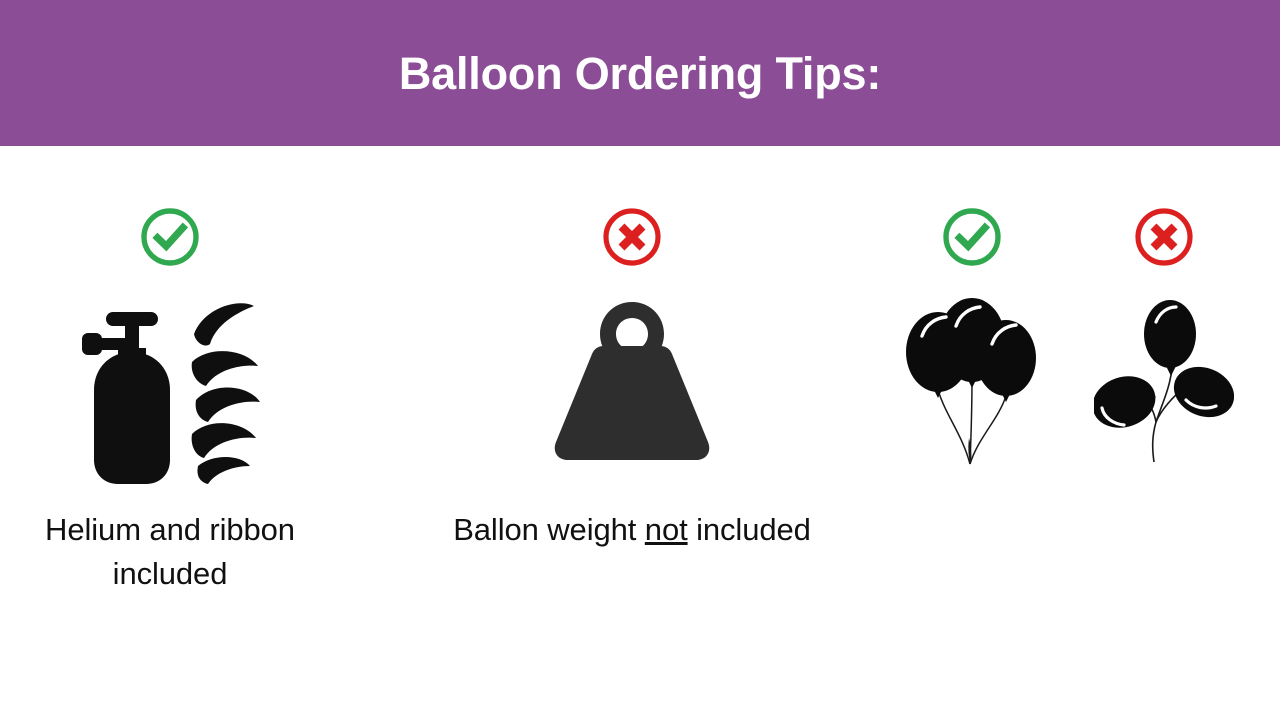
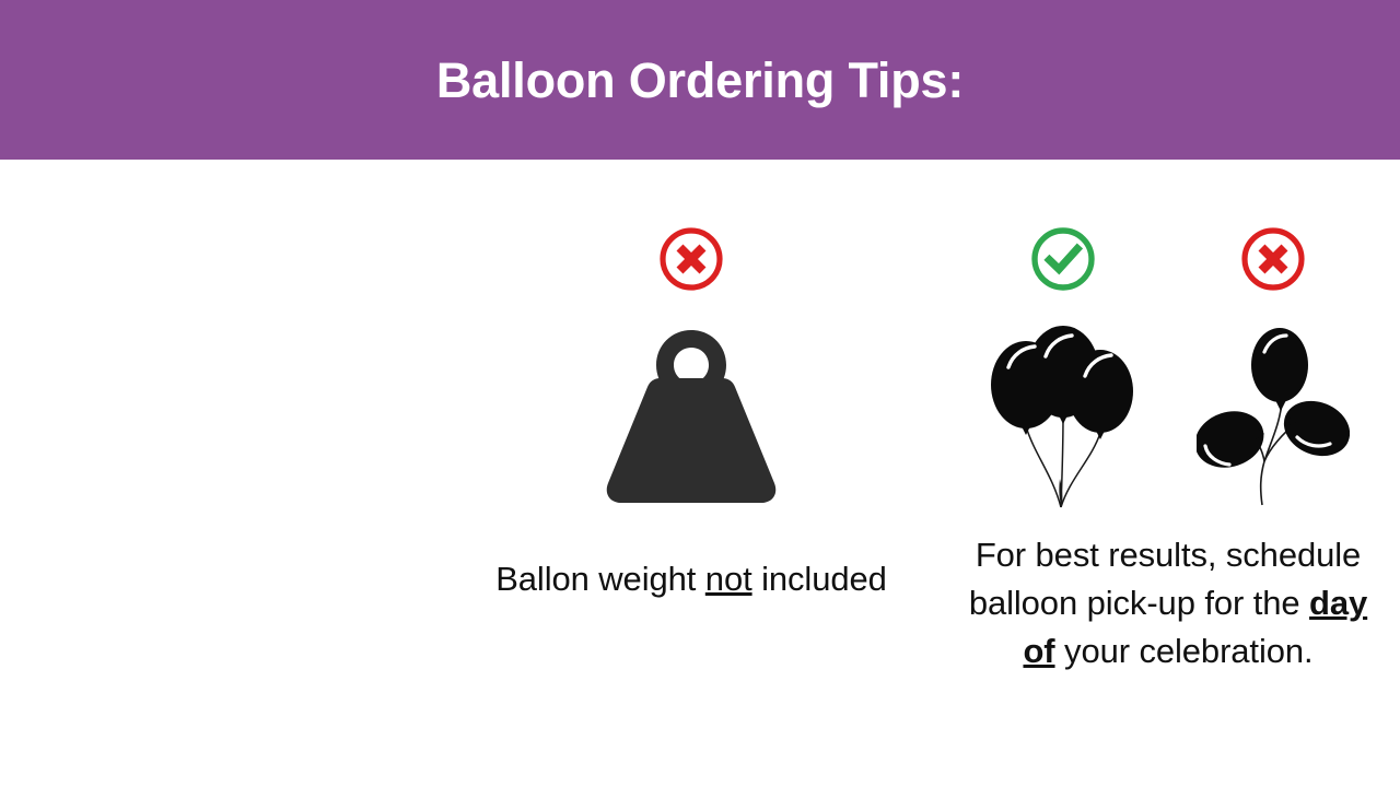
  Balloon Ordering Tips:
- Helium and ribbon included
  Ballon weight not included
+ For best results, schedule balloon pick-up for the day of your celebration.
